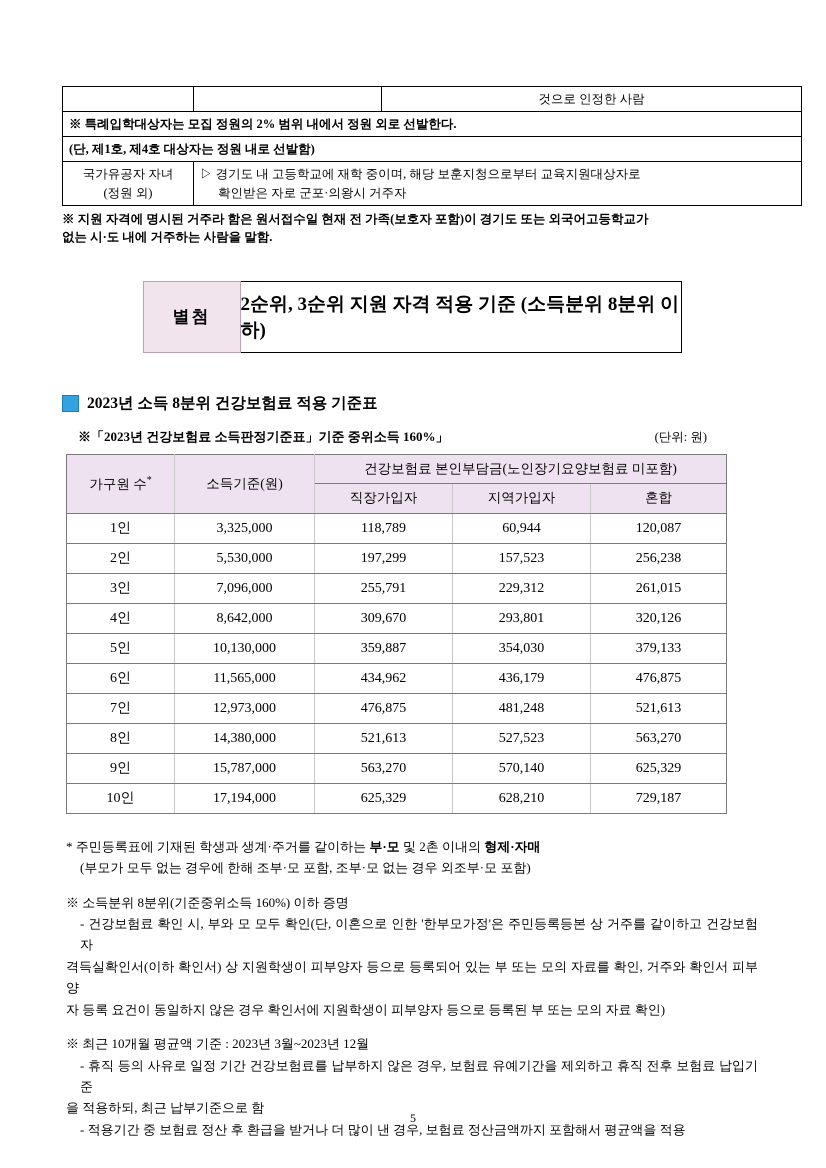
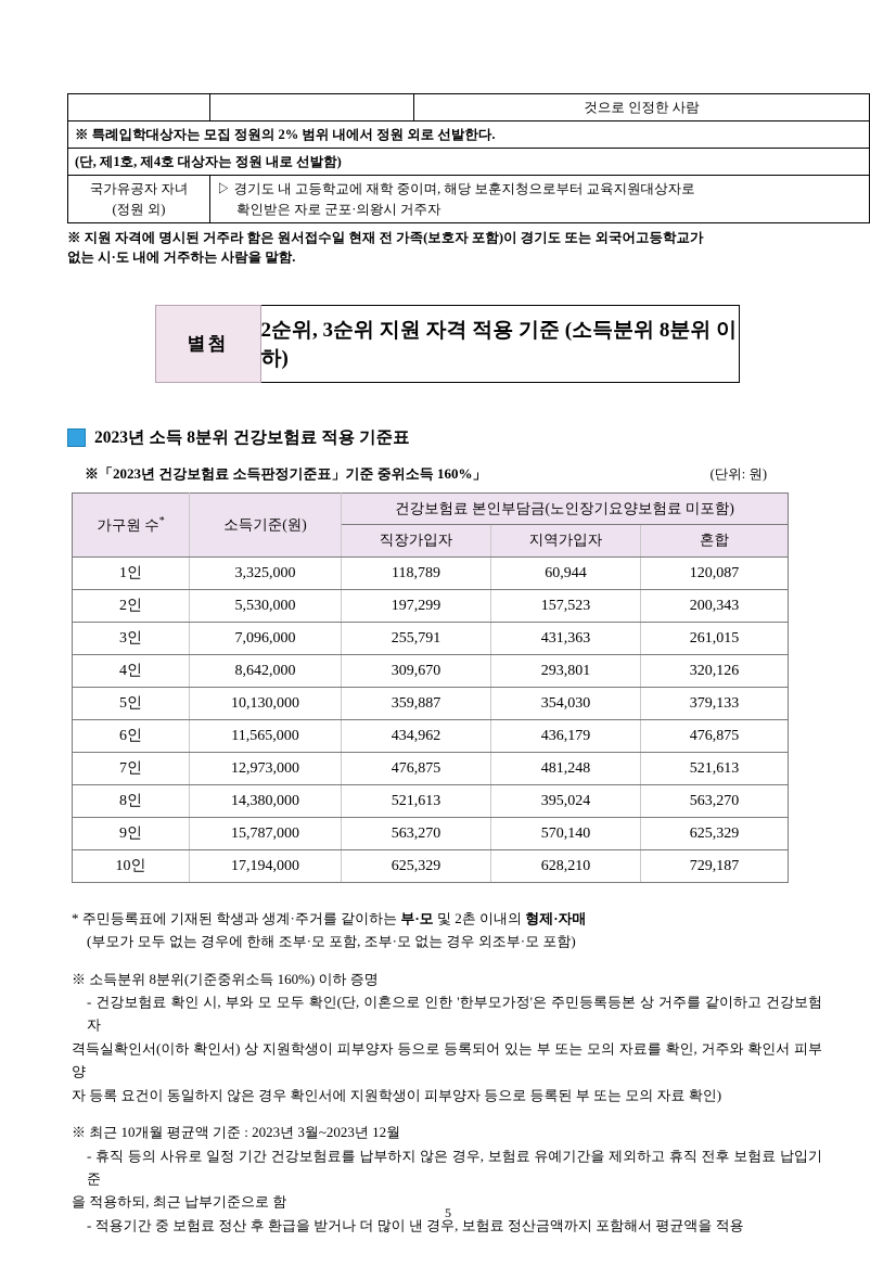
  		것으로 인정한 사람
  ※ 특례입학대상자는 모집 정원의 2% 범위 내에서 정원 외로 선발한다.
  (단, 제1호, 제4호 대상자는 정원 내로 선발함)
  국가유공자 자녀 (정원 외)	▷ 경기도 내 고등학교에 재학 중이며, 해당 보훈지청으로부터 교육지원대상자로 확인받은 자로 군포·의왕시 거주자
  ※ 지원 자격에 명시된 거주라 함은 원서접수일 현재 전 가족(보호자 포함)이 경기도 또는 외국어고등학교가
  없는 시·도 내에 거주하는 사람을 말함.
  별첨
  2순위, 3순위 지원 자격 적용 기준 (소득분위 8분위 이하)
  2023년 소득 8분위 건강보험료 적용 기준표
  ※「2023년 건강보험료 소득판정기준표」기준 중위소득 160%」
  (단위: 원)
  가구원 수*	소득기준(원)	건강보험료 본인부담금(노인장기요양보험료 미포함)
  직장가입자	지역가입자	혼합
  1인	3,325,000	118,789	60,944	120,087
- 2인	5,530,000	197,299	157,523	256,238
+ 2인	5,530,000	197,299	157,523	200,343
- 3인	7,096,000	255,791	229,312	261,015
+ 3인	7,096,000	255,791	431,363	261,015
  4인	8,642,000	309,670	293,801	320,126
  5인	10,130,000	359,887	354,030	379,133
  6인	11,565,000	434,962	436,179	476,875
  7인	12,973,000	476,875	481,248	521,613
- 8인	14,380,000	521,613	527,523	563,270
+ 8인	14,380,000	521,613	395,024	563,270
  9인	15,787,000	563,270	570,140	625,329
  10인	17,194,000	625,329	628,210	729,187
  * 주민등록표에 기재된 학생과 생계·주거를 같이하는 부·모 및 2촌 이내의 형제·자매
  (부모가 모두 없는 경우에 한해 조부·모 포함, 조부·모 없는 경우 외조부·모 포함)
  ※ 소득분위 8분위(기준중위소득 160%) 이하 증명
  - 건강보험료 확인 시, 부와 모 모두 확인(단, 이혼으로 인한 '한부모가정'은 주민등록등본 상 거주를 같이하고 건강보험자
  격득실확인서(이하 확인서) 상 지원학생이 피부양자 등으로 등록되어 있는 부 또는 모의 자료를 확인, 거주와 확인서 피부양
  자 등록 요건이 동일하지 않은 경우 확인서에 지원학생이 피부양자 등으로 등록된 부 또는 모의 자료 확인)
  ※ 최근 10개월 평균액 기준 : 2023년 3월~2023년 12월
  - 휴직 등의 사유로 일정 기간 건강보험료를 납부하지 않은 경우, 보험료 유예기간을 제외하고 휴직 전후 보험료 납입기준
  을 적용하되, 최근 납부기준으로 함
  - 적용기간 중 보험료 정산 후 환급을 받거나 더 많이 낸 경우, 보험료 정산금액까지 포함해서 평균액을 적용
  5
